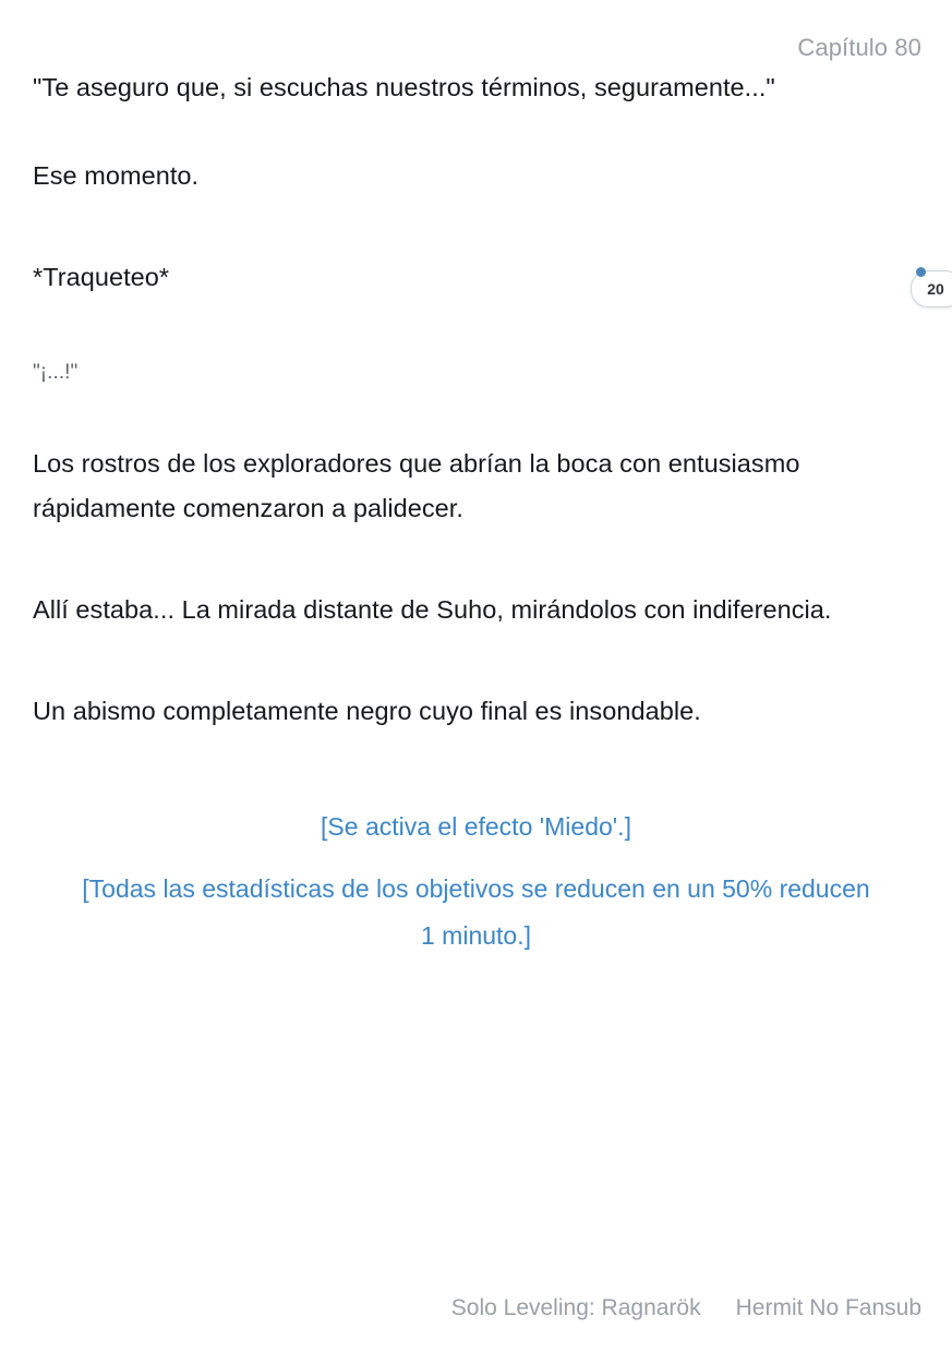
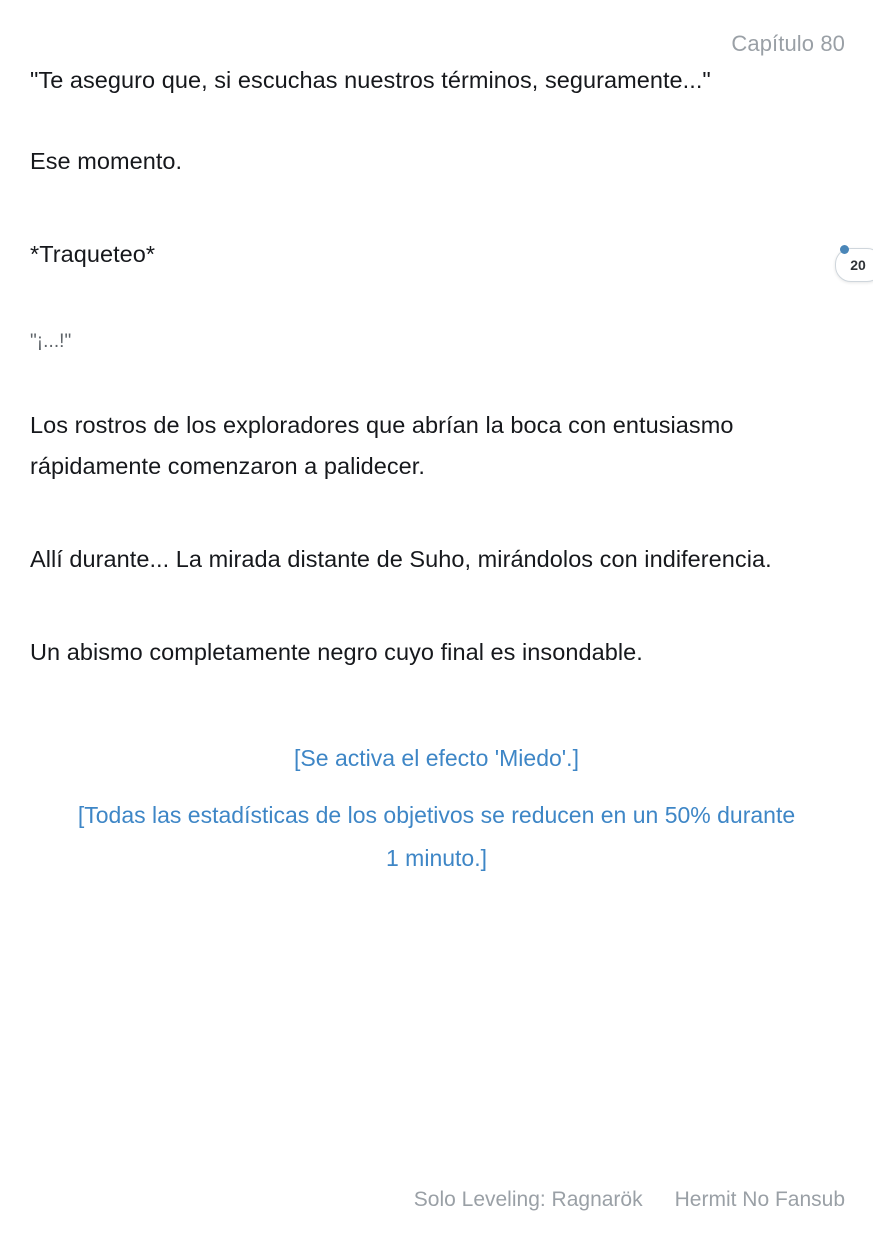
  Capítulo 80
  "Te aseguro que, si escuchas nuestros términos, seguramente..."
  Ese momento.
  *Traqueteo*
  "¡...!"
  Los rostros de los exploradores que abrían la boca con entusiasmo rápidamente comenzaron a palidecer.
- Allí estaba... La mirada distante de Suho, mirándolos con indiferencia.
+ Allí durante... La mirada distante de Suho, mirándolos con indiferencia.
  Un abismo completamente negro cuyo final es insondable.
  [Se activa el efecto 'Miedo'.]
- [Todas las estadísticas de los objetivos se reducen en un 50% reducen 1 minuto.]
+ [Todas las estadísticas de los objetivos se reducen en un 50% durante 1 minuto.]
  20
  Solo Leveling: Ragnarök
  Hermit No Fansub
